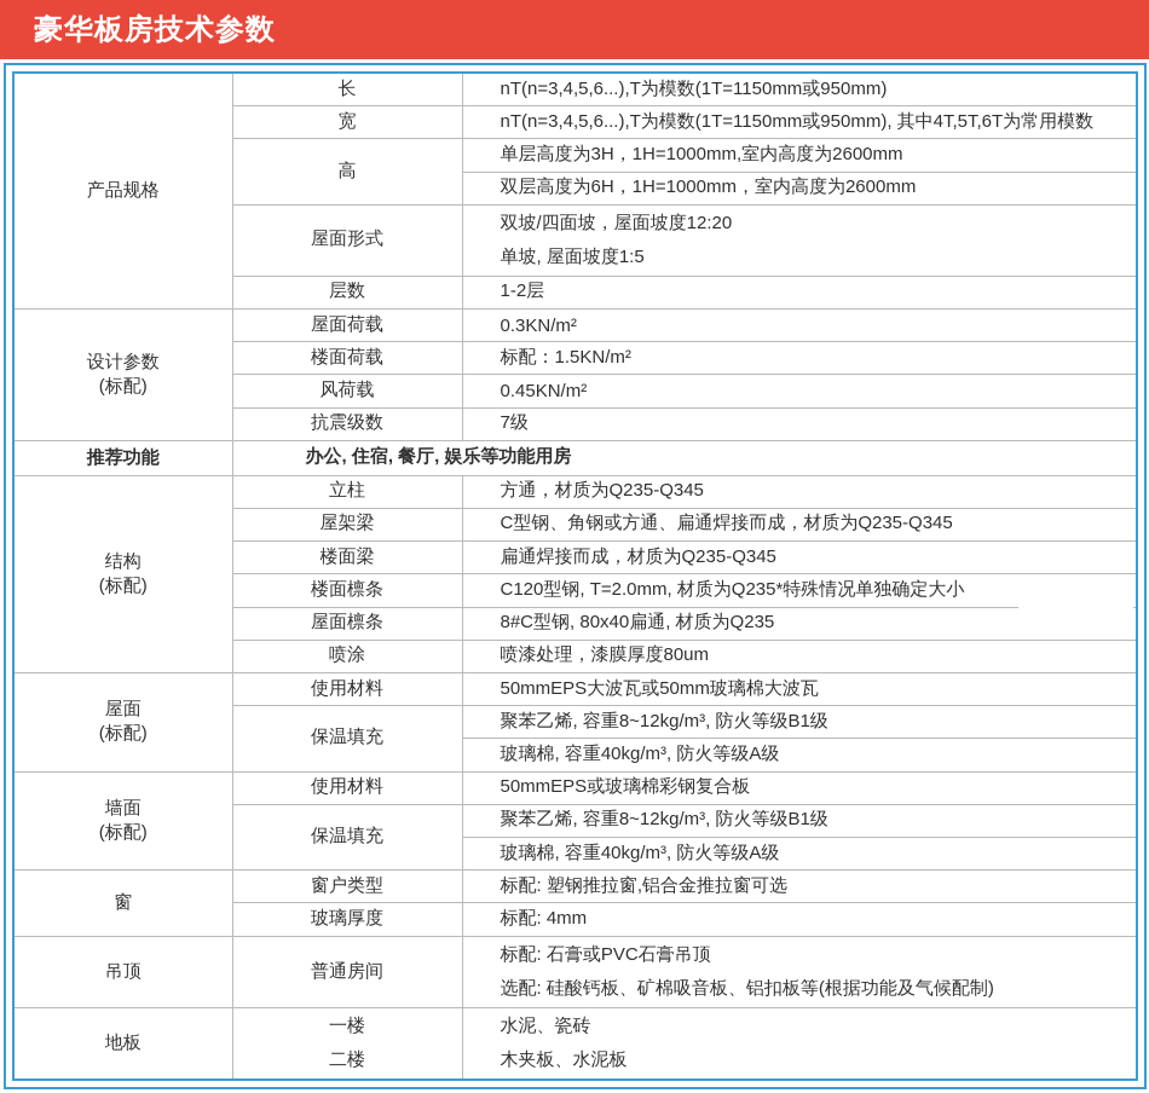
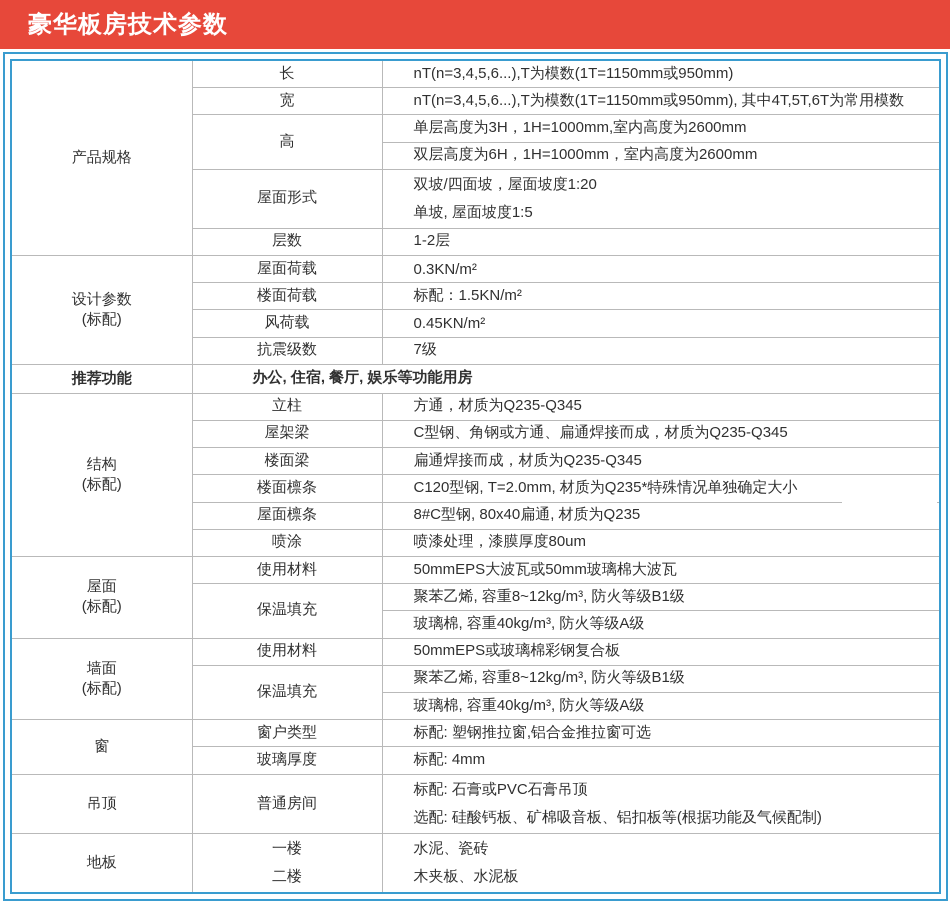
  豪华板房技术参数
  产品规格	长	nT(n=3,4,5,6...),T为模数(1T=1150mm或950mm)
  宽	nT(n=3,4,5,6...),T为模数(1T=1150mm或950mm), 其中4T,5T,6T为常用模数
  高	单层高度为3H，1H=1000mm,室内高度为2600mm
  双层高度为6H，1H=1000mm，室内高度为2600mm
- 屋面形式	双坡/四面坡，屋面坡度12:20 单坡, 屋面坡度1:5
+ 屋面形式	双坡/四面坡，屋面坡度1:20 单坡, 屋面坡度1:5
  层数	1-2层
  设计参数 (标配)	屋面荷载	0.3KN/m²
  楼面荷载	标配：1.5KN/m²
  风荷载	0.45KN/m²
  抗震级数	7级
  推荐功能	办公, 住宿, 餐厅, 娱乐等功能用房
  结构 (标配)	立柱	方通，材质为Q235-Q345
  屋架梁	C型钢、角钢或方通、扁通焊接而成，材质为Q235-Q345
  楼面梁	扁通焊接而成，材质为Q235-Q345
  楼面檩条	C120型钢, T=2.0mm, 材质为Q235*特殊情况单独确定大小
  屋面檩条	8#C型钢, 80x40扁通, 材质为Q235
  喷涂	喷漆处理，漆膜厚度80um
  屋面 (标配)	使用材料	50mmEPS大波瓦或50mm玻璃棉大波瓦
  保温填充	聚苯乙烯, 容重8~12kg/m³, 防火等级B1级
  玻璃棉, 容重40kg/m³, 防火等级A级
  墙面 (标配)	使用材料	50mmEPS或玻璃棉彩钢复合板
  保温填充	聚苯乙烯, 容重8~12kg/m³, 防火等级B1级
  玻璃棉, 容重40kg/m³, 防火等级A级
  窗	窗户类型	标配: 塑钢推拉窗,铝合金推拉窗可选
  玻璃厚度	标配: 4mm
  吊顶	普通房间	标配: 石膏或PVC石膏吊顶 选配: 硅酸钙板、矿棉吸音板、铝扣板等(根据功能及气候配制)
  地板	一楼 二楼	水泥、瓷砖 木夹板、水泥板
